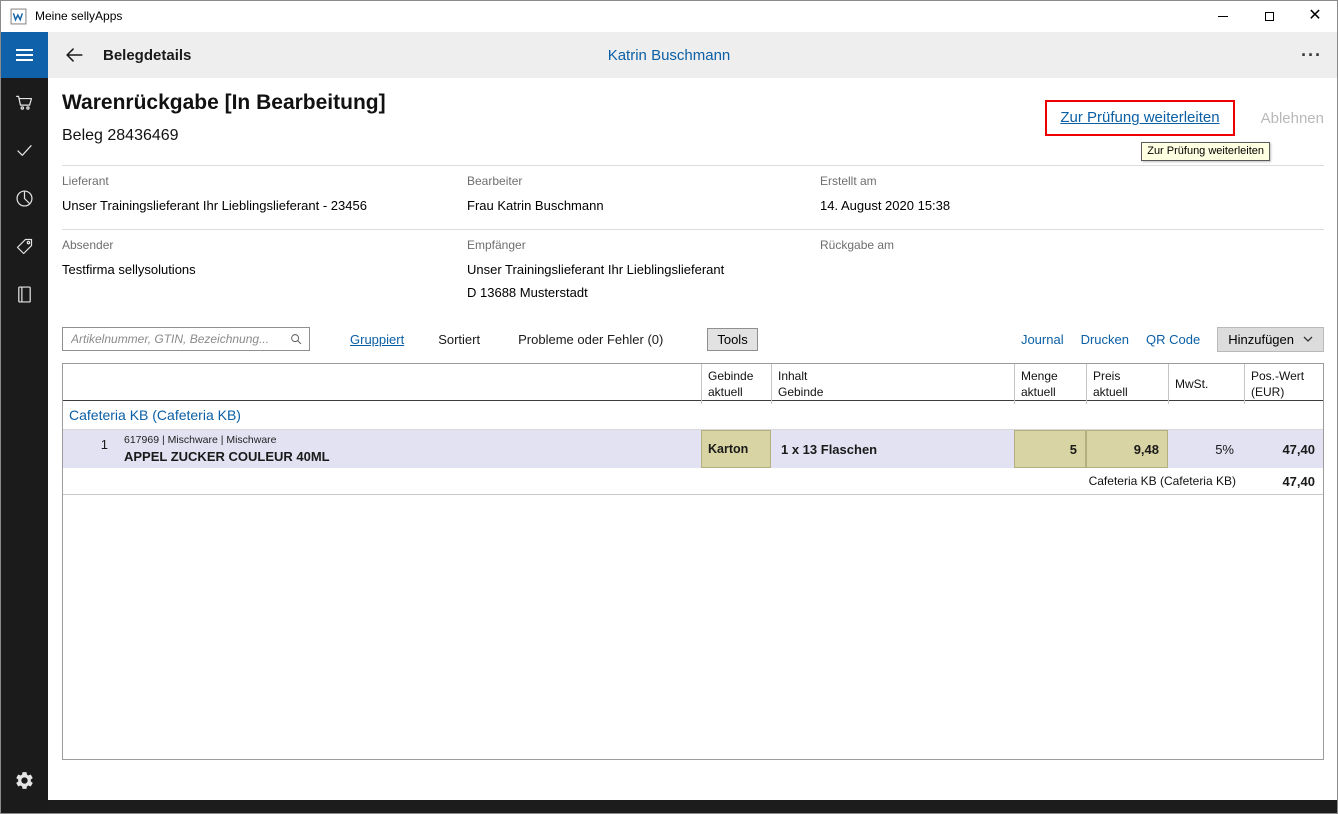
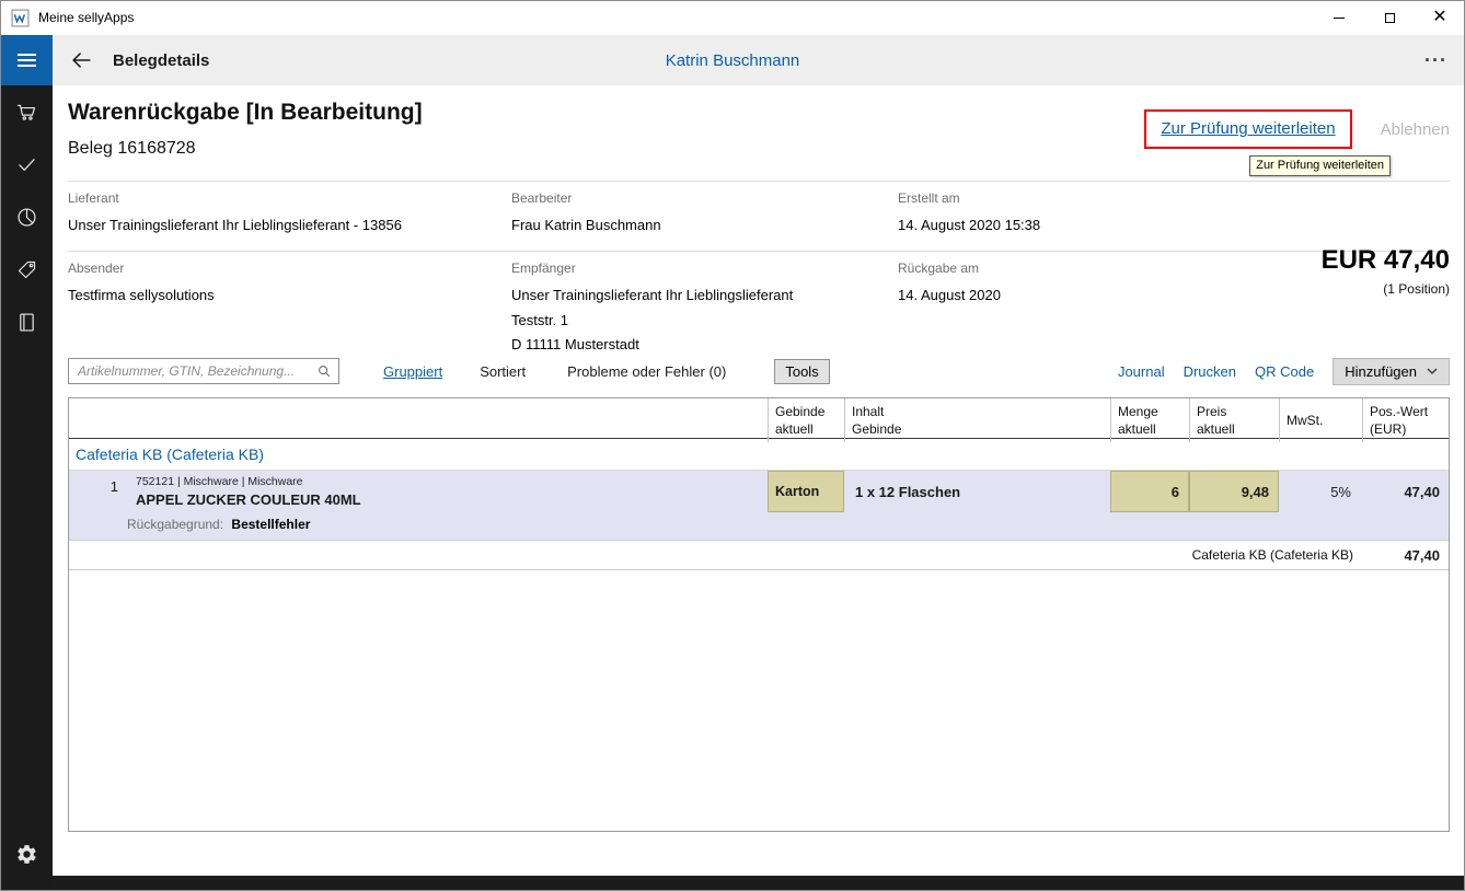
  Meine sellyApps
  ✕
  Belegdetails
  Katrin Buschmann
  ···
  Warenrückgabe [In Bearbeitung]
- Beleg 28436469
+ Beleg 16168728
  Zur Prüfung weiterleiten
  Ablehnen
  Zur Prüfung weiterleiten
  Lieferant
- Unser Trainingslieferant Ihr Lieblingslieferant - 23456
+ Unser Trainingslieferant Ihr Lieblingslieferant - 13856
  Bearbeiter
  Frau Katrin Buschmann
  Erstellt am
  14. August 2020 15:38
  Absender
  Testfirma sellysolutions
  Empfänger
  Unser Trainingslieferant Ihr Lieblingslieferant
+ Teststr. 1
- D 13688 Musterstadt
+ D 11111 Musterstadt
  Rückgabe am
+ 14. August 2020
+ EUR 47,40
+ (1 Position)
  Artikelnummer, GTIN, Bezeichnung...
  Gruppiert
  Sortiert
  Probleme oder Fehler (0)
  Tools
  Journal
  Drucken
  QR Code
  Hinzufügen
  Gebinde
  aktuell
  Inhalt
  Gebinde
  Menge
  aktuell
  Preis
  aktuell
  MwSt.
  Pos.-Wert
  (EUR)
  Cafeteria KB (Cafeteria KB)
  1
- 617969 | Mischware | Mischware
+ 752121 | Mischware | Mischware
  APPEL ZUCKER COULEUR 40ML
  Karton
- 1 x 13 Flaschen
+ 1 x 12 Flaschen
- 5
+ 6
  9,48
  5%
  47,40
+ Rückgabegrund: Bestellfehler
  Cafeteria KB (Cafeteria KB)
  47,40
